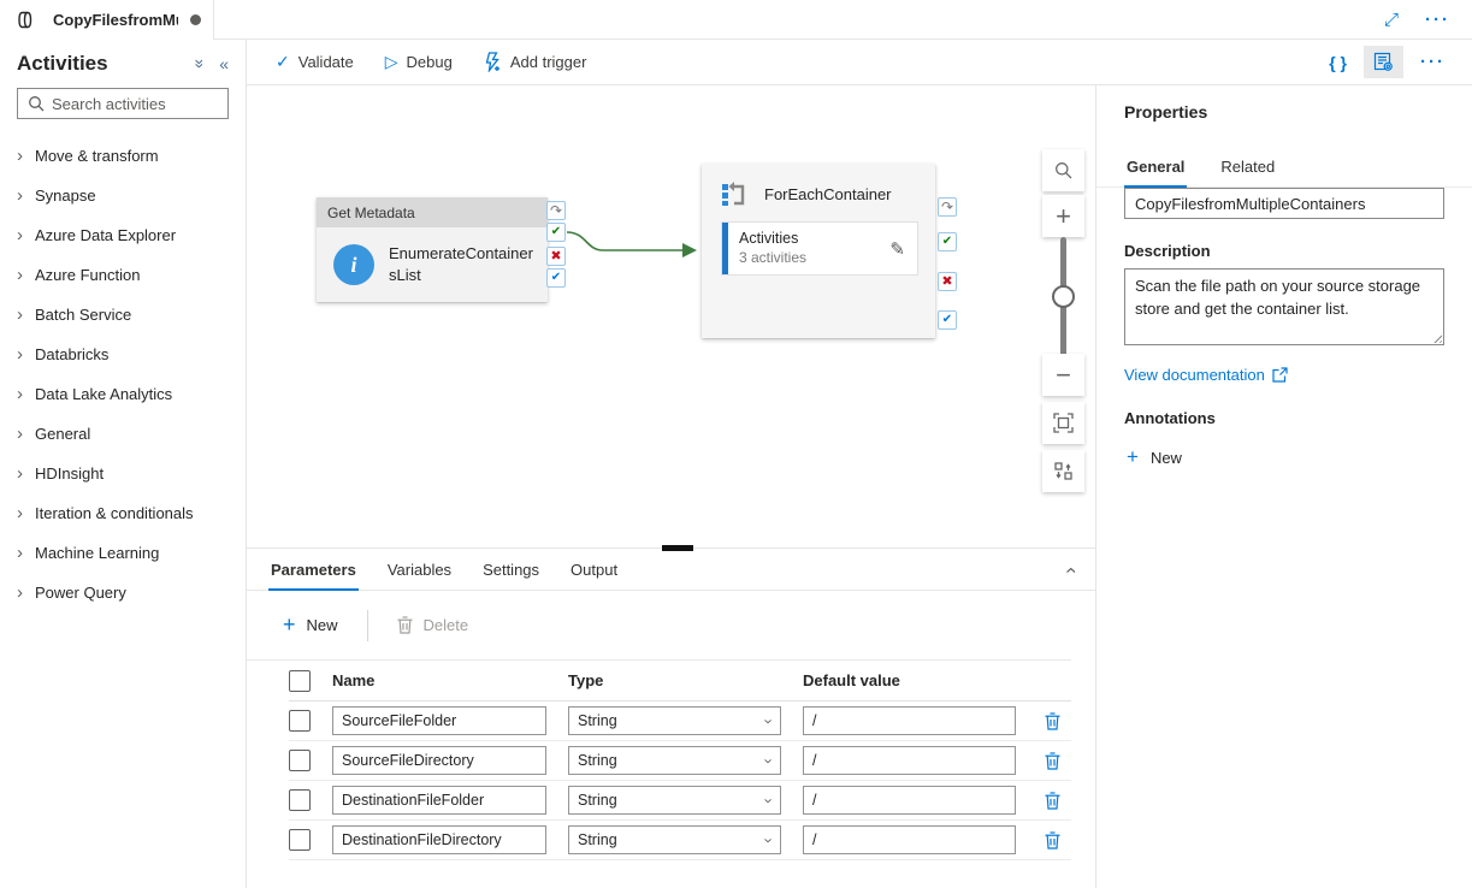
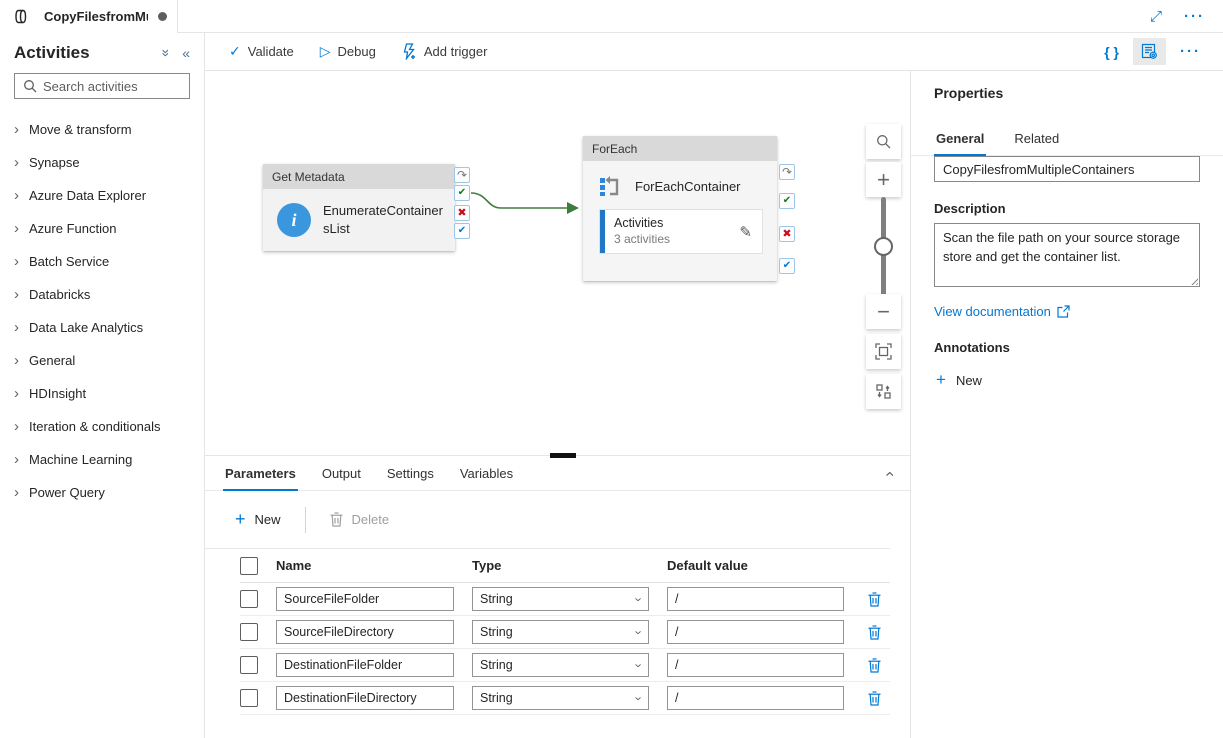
  CopyFilesfromM
  ⤢
  ···
  Activities
  «
  Search activities
  ›
  Move & transform
  ›
  Synapse
  ›
  Azure Data Explorer
  ›
  Azure Function
  ›
  Batch Service
  ›
  Databricks
  ›
  Data Lake Analytics
  ›
  General
  ›
  HDInsight
  ›
  Iteration & conditionals
  ›
  Machine Learning
  ›
  Power Query
  ✓
  Validate
  ▷
  Debug
  Add trigger
  { }
  ···
  Get Metadata
  i
  EnumerateContainersList
  ↷
  ✔
  ✖
  ✔
+ ForEach
  ForEachContainer
  Activities
  3 activities
  ✎
  ↷
  ✔
  ✖
  ✔
  +
  −
  Parameters
- Variables
+ Output
  Settings
- Output
+ Variables
  +
  New
  Delete
  Name
  Type
  Default value
  SourceFileFolder
  String
  /
  SourceFileDirectory
  String
  /
  DestinationFileFolder
  String
  /
  DestinationFileDirectory
  String
  /
  Properties
  General
  Related
  CopyFilesfromMultipleContainers
  Description
  Scan the file path on your source storage store and get the container list.
  View documentation
  Annotations
  +
  New
